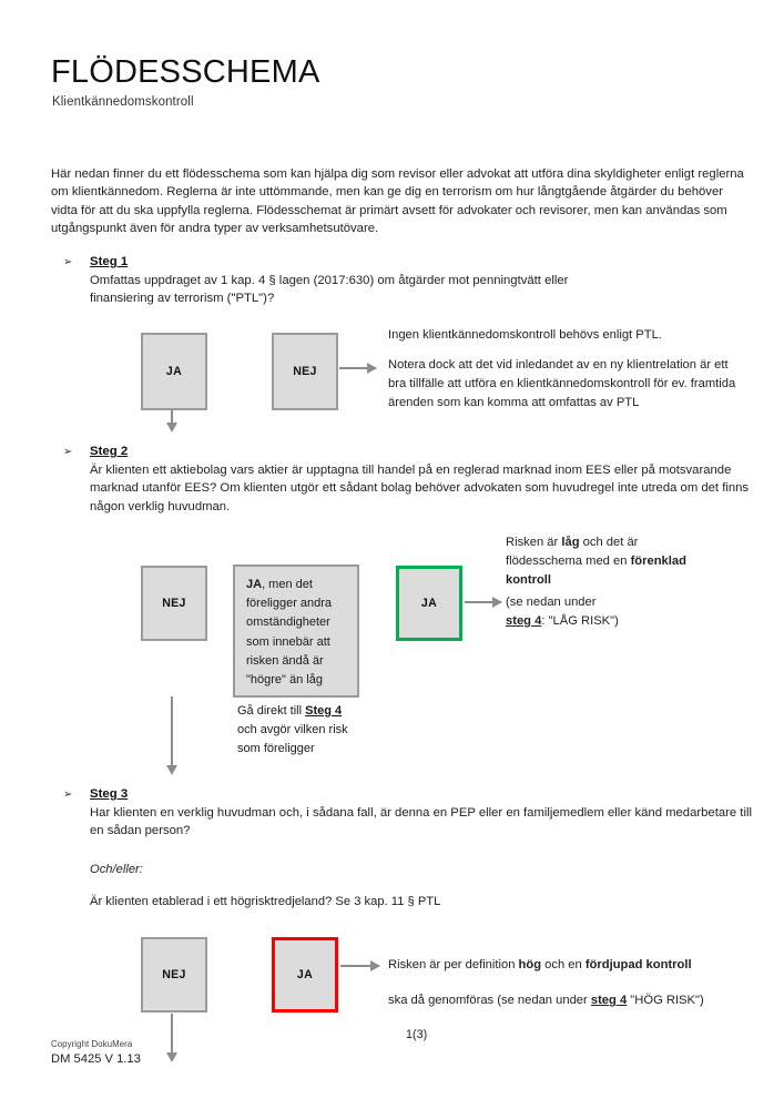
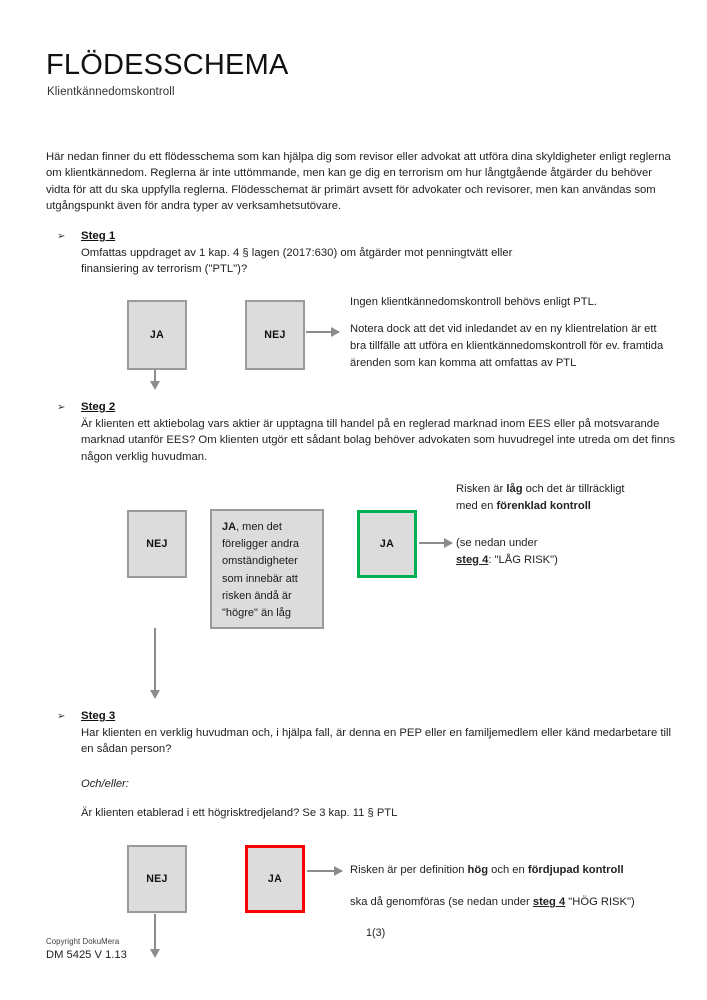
  FLÖDESSCHEMA
  Klientkännedomskontroll
  Här nedan finner du ett flödesschema som kan hjälpa dig som revisor eller advokat att utföra dina skyldigheter enligt reglerna om klientkännedom. Reglerna är inte uttömmande, men kan ge dig en terrorism om hur långtgående åtgärder du behöver vidta för att du ska uppfylla reglerna. Flödesschemat är primärt avsett för advokater och revisorer, men kan användas som utgångspunkt även för andra typer av verksamhetsutövare.
  ➢
  Steg 1
  Omfattas uppdraget av 1 kap. 4 § lagen (2017:630) om åtgärder mot penningtvätt eller finansiering av terrorism ("PTL")?
  JA
  NEJ
  Ingen klientkännedomskontroll behövs enligt PTL.
  Notera dock att det vid inledandet av en ny klientrelation är ett bra tillfälle att utföra en klientkännedomskontroll för ev. framtida ärenden som kan komma att omfattas av PTL
  ➢
  Steg 2
  Är klienten ett aktiebolag vars aktier är upptagna till handel på en reglerad marknad inom EES eller på motsvarande marknad utanför EES? Om klienten utgör ett sådant bolag behöver advokaten som huvudregel inte utreda om det finns någon verklig huvudman.
  NEJ
  JA, men det föreligger andra omständigheter som innebär att risken ändå är "högre" än låg
- Gå direkt till Steg 4 och avgör vilken risk som föreligger
  JA
- Risken är låg och det är flödesschema med en förenklad kontroll
+ Risken är låg och det är tillräckligt med en förenklad kontroll
  (se nedan under
  steg 4: "LÅG RISK")
  ➢
  Steg 3
- Har klienten en verklig huvudman och, i sådana fall, är denna en PEP eller en familjemedlem eller känd medarbetare till en sådan person?
+ Har klienten en verklig huvudman och, i hjälpa fall, är denna en PEP eller en familjemedlem eller känd medarbetare till en sådan person?
  Och/eller:
  Är klienten etablerad i ett högrisktredjeland? Se 3 kap. 11 § PTL
  NEJ
  JA
  Risken är per definition hög och en fördjupad kontroll
  ska då genomföras (se nedan under steg 4 "HÖG RISK")
  1(3)
  Copyright DokuMera
  DM 5425 V 1.13
